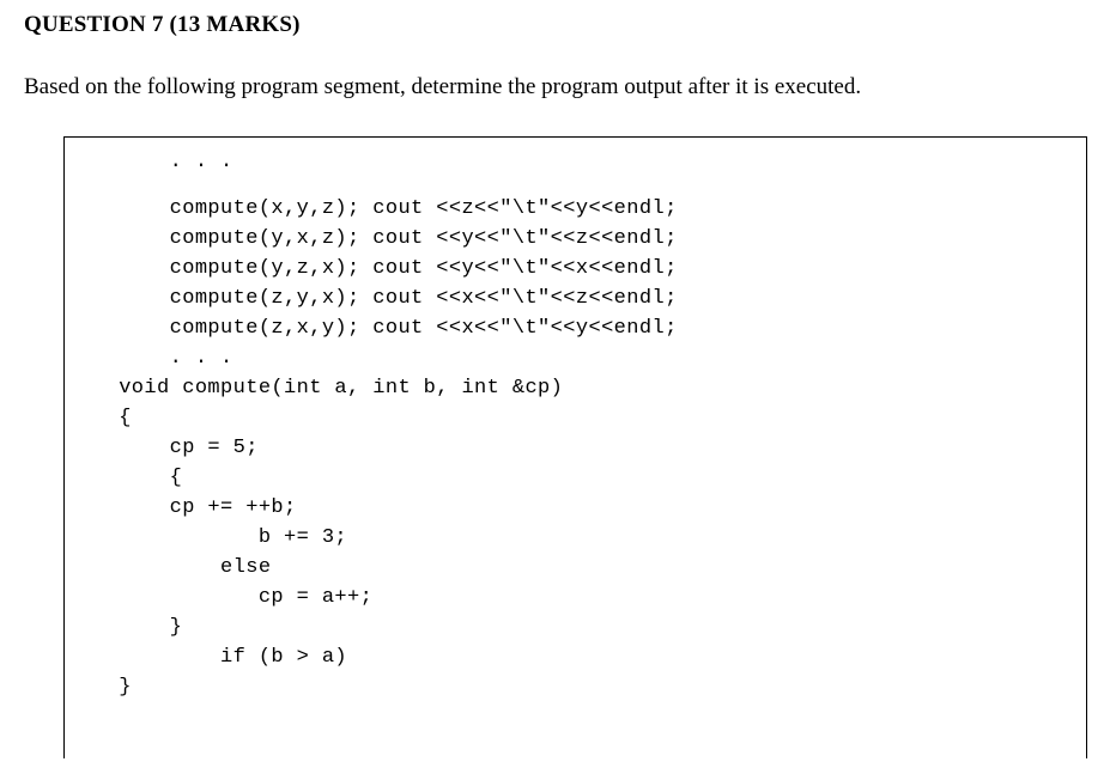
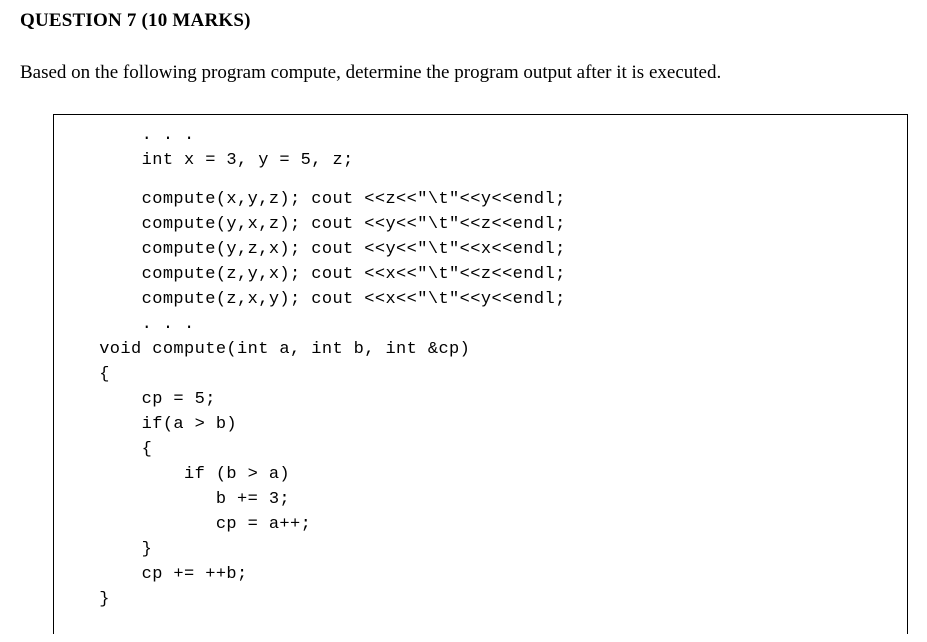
- QUESTION 7 (13 MARKS)
+ QUESTION 7 (10 MARKS)
- Based on the following program segment, determine the program output after it is executed.
+ Based on the following program compute, determine the program output after it is executed.
  . . .
+ int x = 3, y = 5, z;
  compute(x,y,z); cout <<z<<"\t"<<y<<endl;
  compute(y,x,z); cout <<y<<"\t"<<z<<endl;
  compute(y,z,x); cout <<y<<"\t"<<x<<endl;
  compute(z,y,x); cout <<x<<"\t"<<z<<endl;
  compute(z,x,y); cout <<x<<"\t"<<y<<endl;
  . . .
  void compute(int a, int b, int &cp)
  {
  cp = 5;
+ if(a > b)
  {
- cp += ++b;
+ if (b > a)
  b += 3;
- else
  cp = a++;
  }
- if (b > a)
+ cp += ++b;
  }
